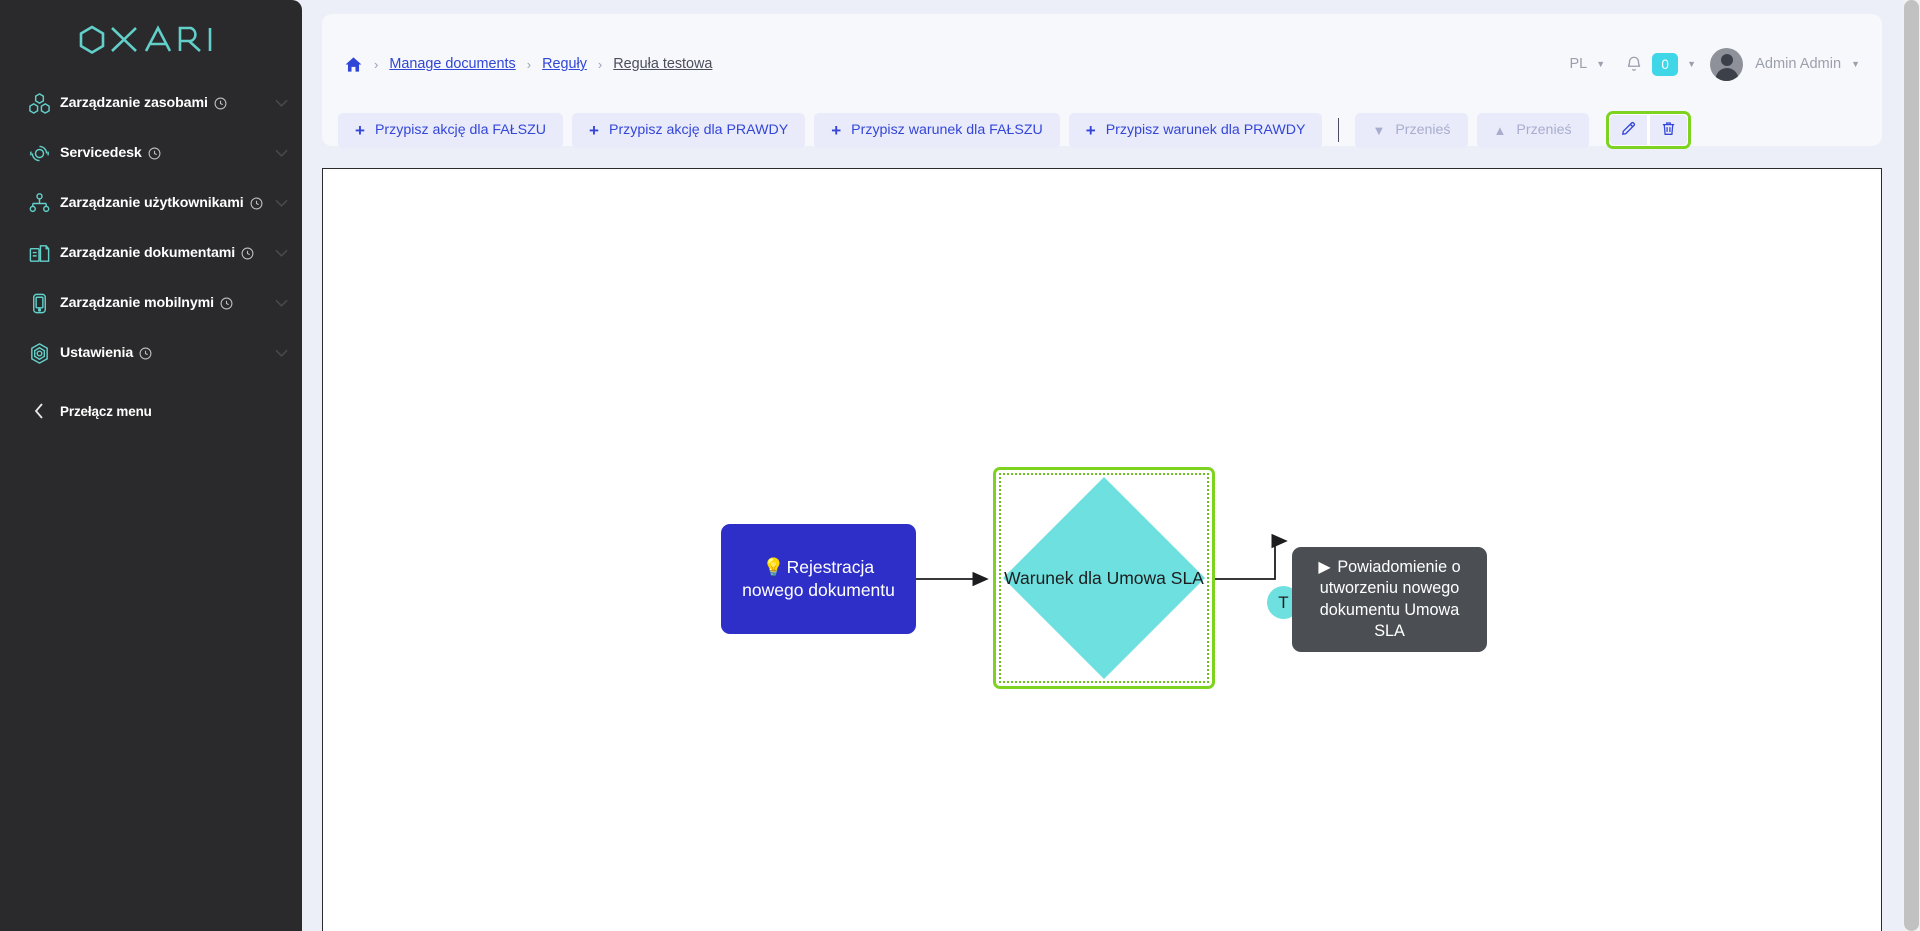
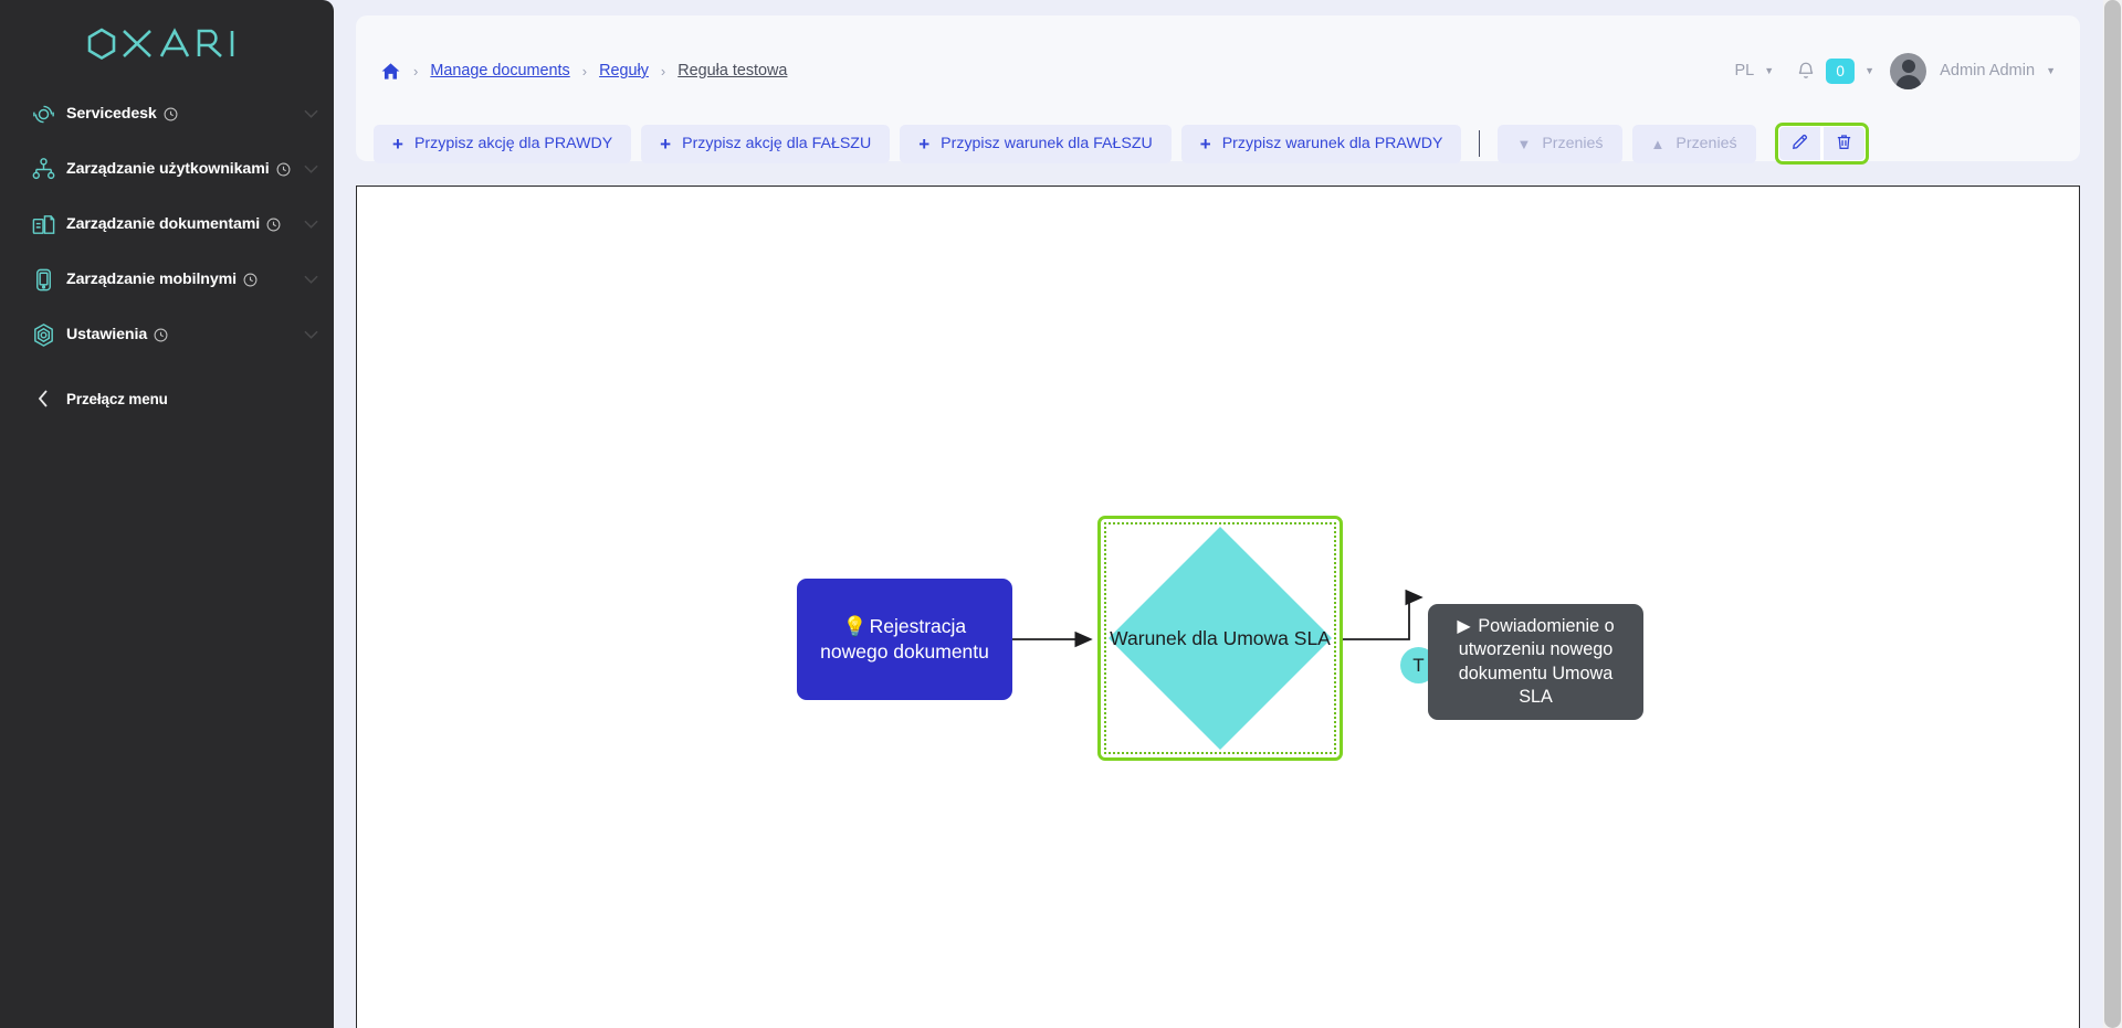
- Zarządzanie zasobami
  Servicedesk
  Zarządzanie użytkownikami
  Zarządzanie dokumentami
  Zarządzanie mobilnymi
  Ustawienia
  Przełącz menu
  ›
  Manage documents
  ›
  Reguły
  ›
  Reguła testowa
  PL
  ▼
  0
  ▼
  Admin Admin
  ▼
  +
- Przypisz akcję dla FAŁSZU
+ Przypisz akcję dla PRAWDY
  +
- Przypisz akcję dla PRAWDY
+ Przypisz akcję dla FAŁSZU
  +
  Przypisz warunek dla FAŁSZU
  +
  Przypisz warunek dla PRAWDY
  ▼
  Przenieś
  ▲
  Przenieś
  💡Rejestracja nowego dokumentu
  Warunek dla Umowa SLA
  T
  ▶ Powiadomienie o utworzeniu nowego dokumentu Umowa SLA
